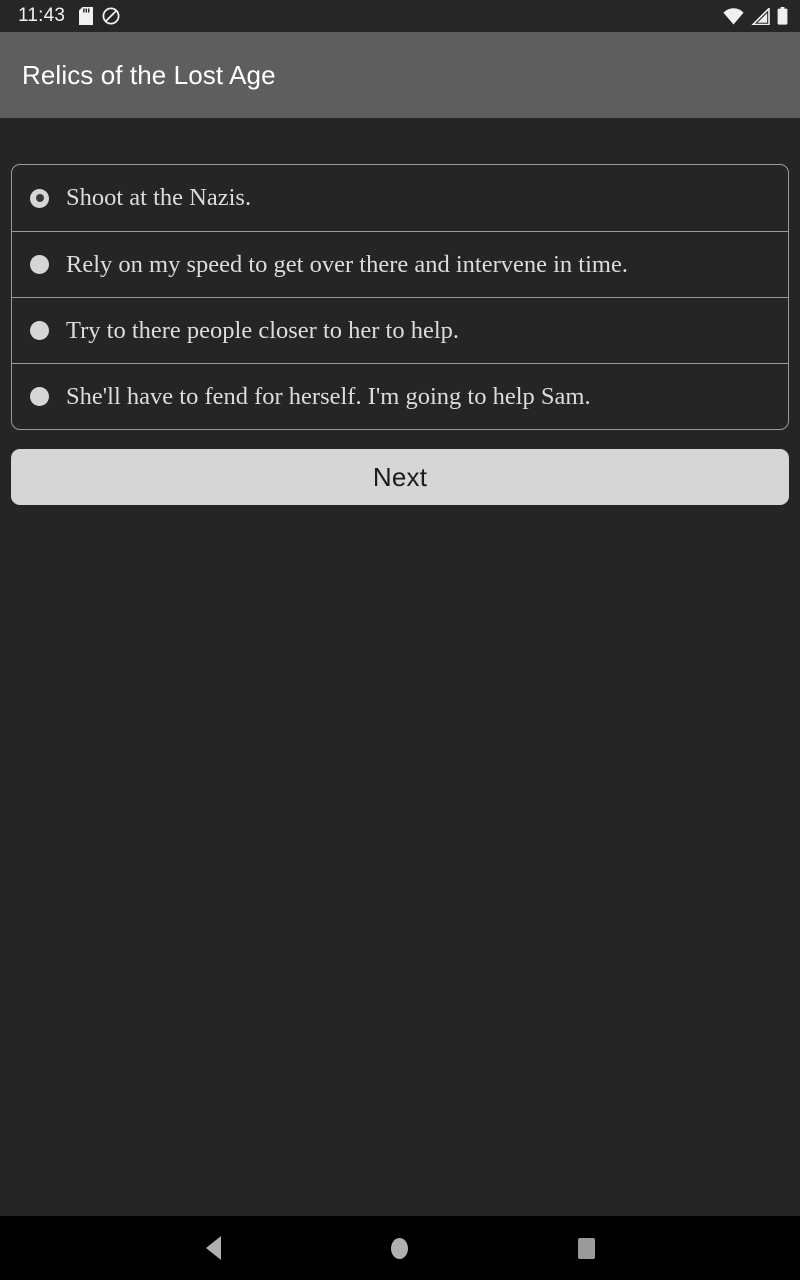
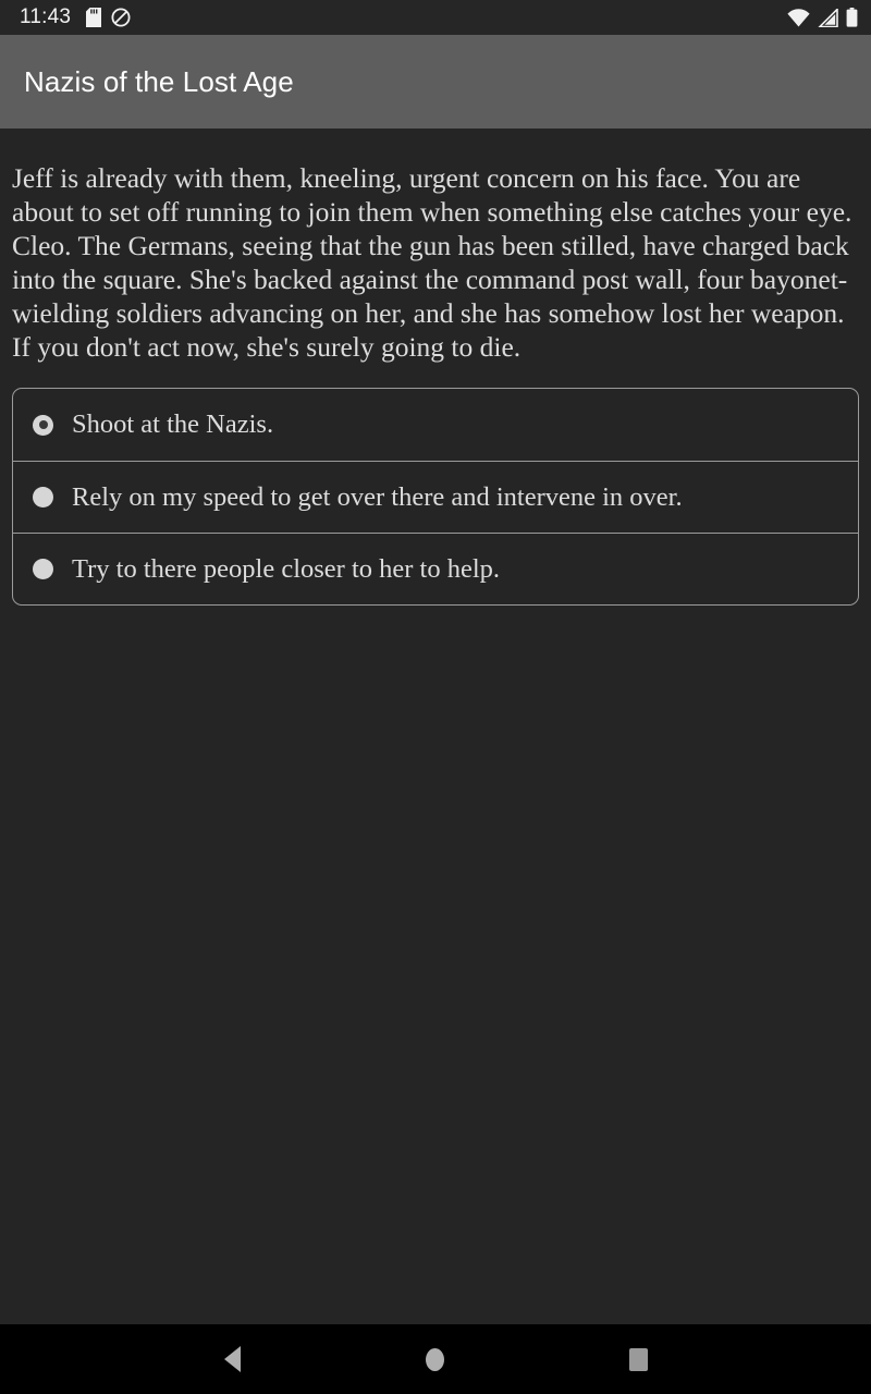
  11:43
- Relics of the Lost Age
+ Nazis of the Lost Age
+ Jeff is already with them, kneeling, urgent concern on his face. You are about to set off running to join them when something else catches your eye. Cleo. The Germans, seeing that the gun has been stilled, have charged back into the square. She's backed against the command post wall, four bayonet-wielding soldiers advancing on her, and she has somehow lost her weapon. If you don't act now, she's surely going to die.
  Shoot at the Nazis.
- Rely on my speed to get over there and intervene in time.
+ Rely on my speed to get over there and intervene in over.
  Try to there people closer to her to help.
- She'll have to fend for herself. I'm going to help Sam.
- Next
